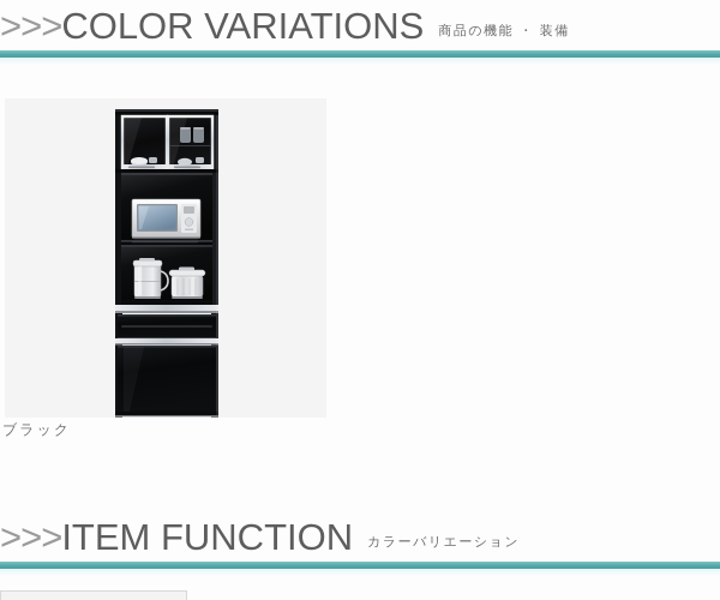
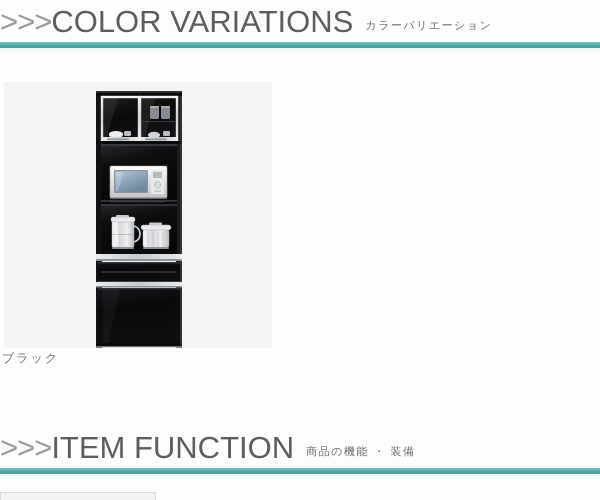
  >>>
  COLOR VARIATIONS
- 商品の機能 ・ 装備
+ カラーバリエーション
  ブラック
  >>>
  ITEM FUNCTION
- カラーバリエーション
+ 商品の機能 ・ 装備
